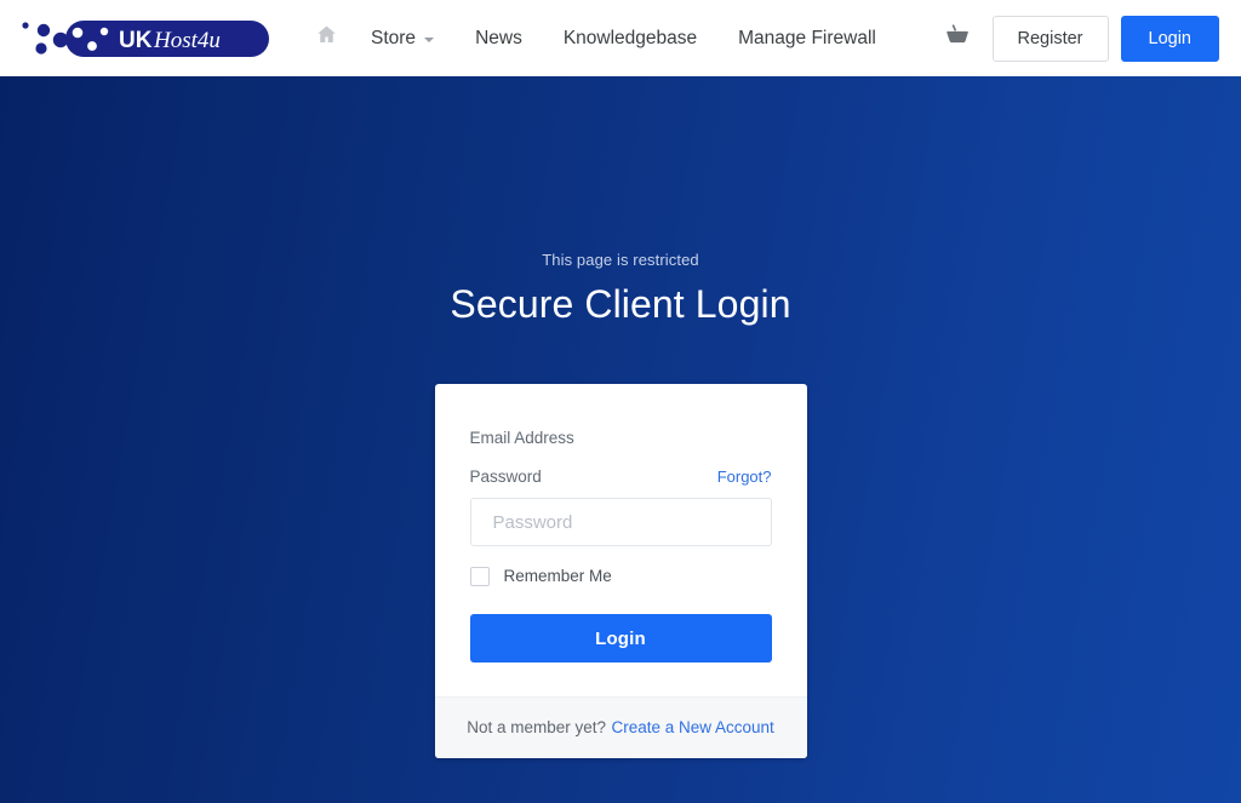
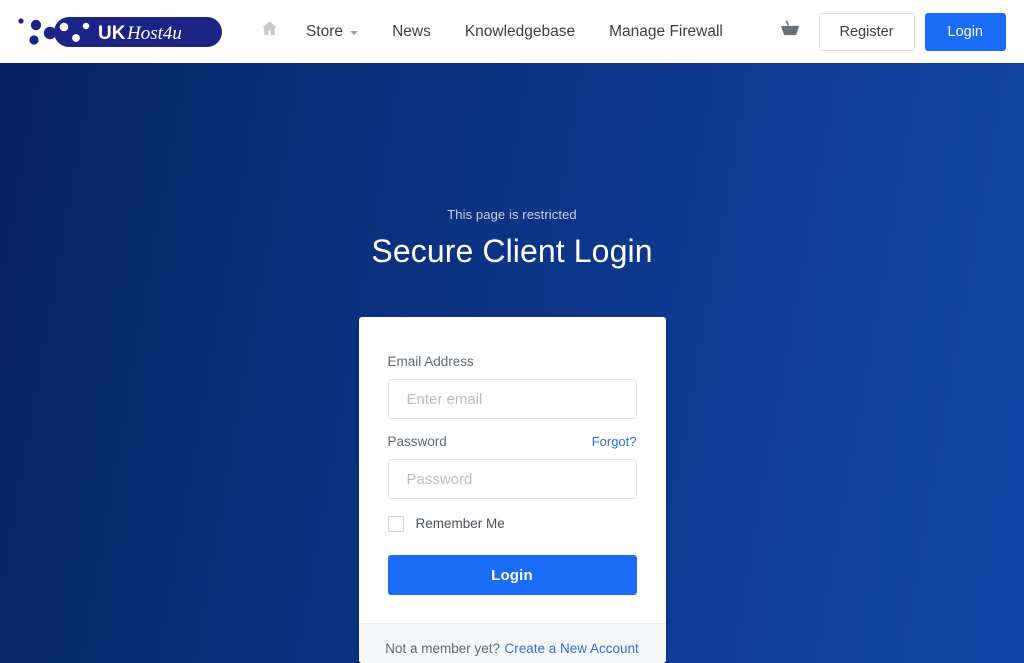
  UK
  Host4u
  Store
  News
  Knowledgebase
  Manage Firewall
  Register
  Login
  This page is restricted
  Secure Client Login
  Email Address
+ Enter email
  Password
  Forgot?
  Password
  Remember Me
  Login
  Not a member yet? Create a New Account
